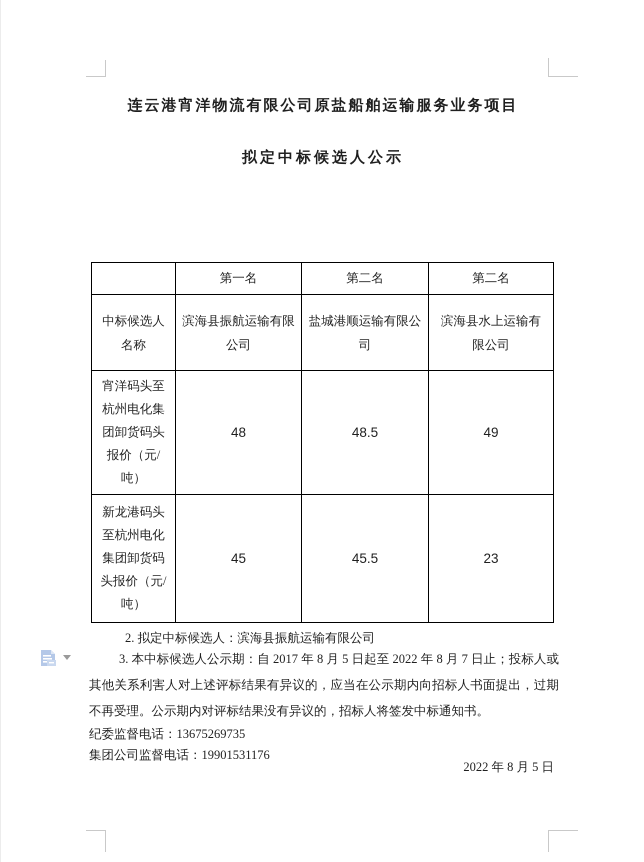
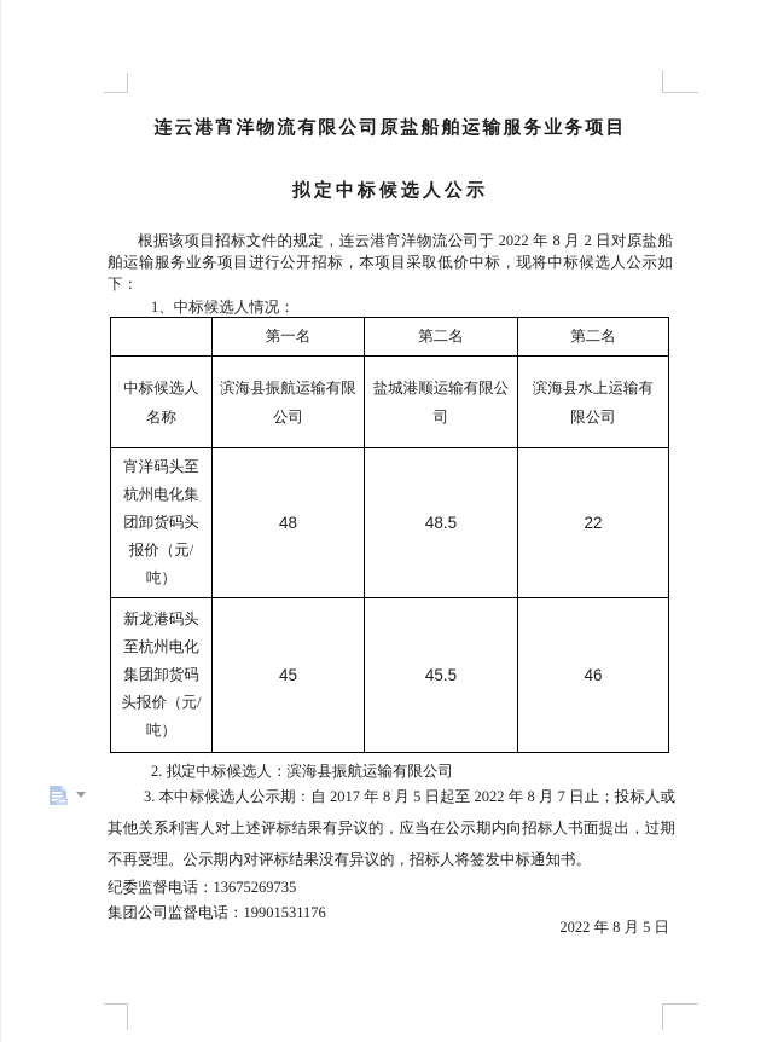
  连云港宵洋物流有限公司原盐船舶运输服务业务项目
  拟定中标候选人公示
+ 根据该项目招标文件的规定，连云港宵洋物流公司于 2022 年 8 月 2 日对原盐船舶运输服务业务项目进行公开招标，本项目采取低价中标，现将中标候选人公示如下：
+ 1、中标候选人情况：
  	第一名	第二名	第二名
  中标候选人名称	滨海县振航运输有限公司	盐城港顺运输有限公司	滨海县水上运输有限公司
- 宵洋码头至杭州电化集团卸货码头报价（元/吨）	48	48.5	49
+ 宵洋码头至杭州电化集团卸货码头报价（元/吨）	48	48.5	22
- 新龙港码头至杭州电化集团卸货码头报价（元/吨）	45	45.5	23
+ 新龙港码头至杭州电化集团卸货码头报价（元/吨）	45	45.5	46
  2. 拟定中标候选人：滨海县振航运输有限公司
  3. 本中标候选人公示期：自 2017 年 8 月 5 日起至 2022 年 8 月 7 日止；投标人或其他关系利害人对上述评标结果有异议的，应当在公示期内向招标人书面提出，过期不再受理。公示期内对评标结果没有异议的，招标人将签发中标通知书。
  纪委监督电话：13675269735
  集团公司监督电话：19901531176
  2022 年 8 月 5 日
